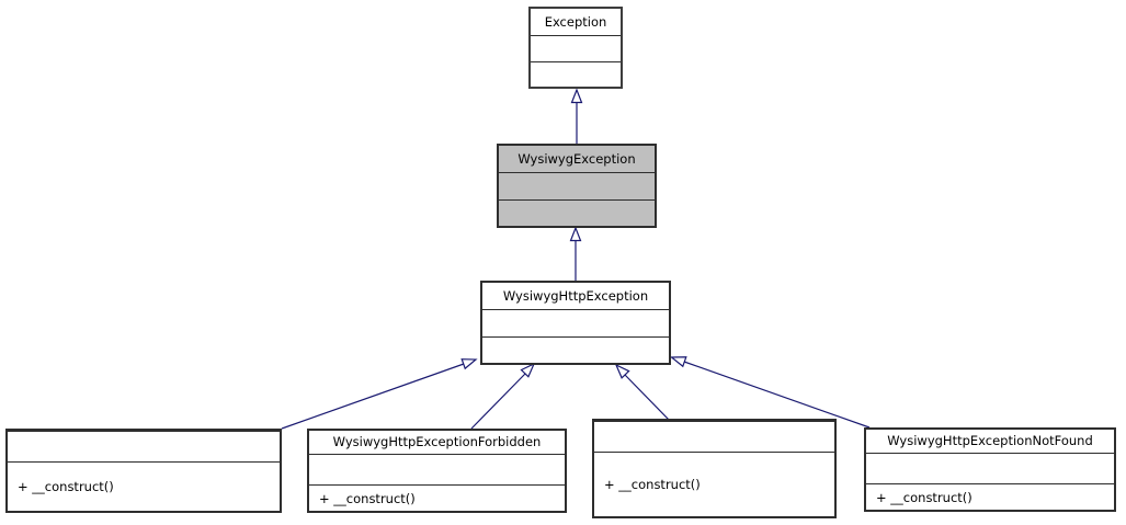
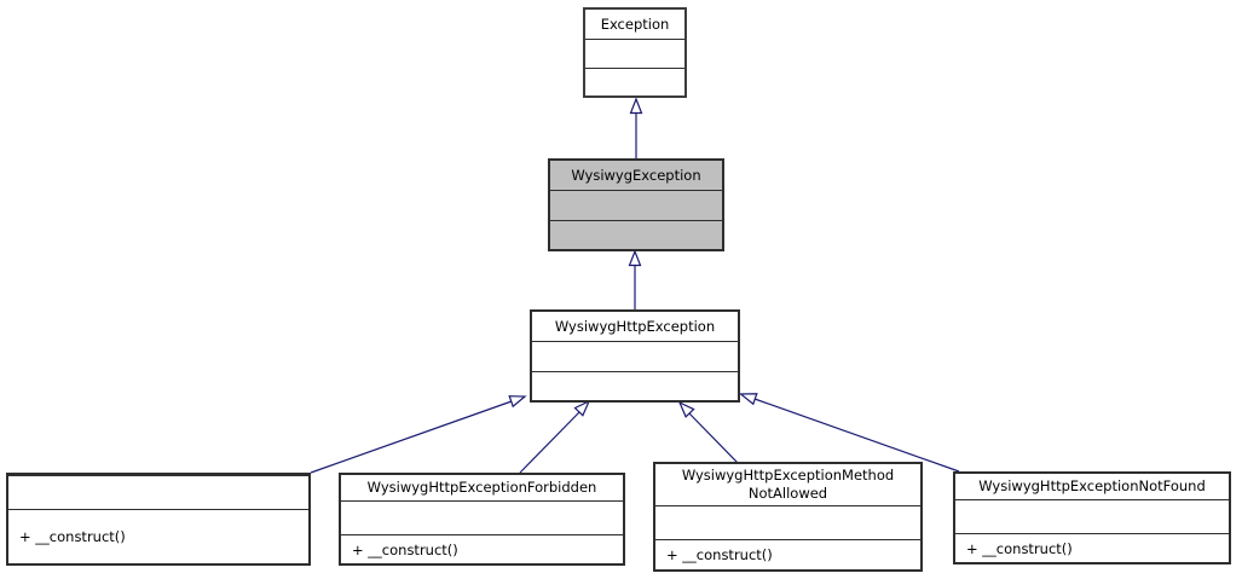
  Exception
  WysiwygException
  WysiwygHttpException
  + __construct()
  WysiwygHttpExceptionForbidden
  + __construct()
+ WysiwygHttpExceptionMethod
+ NotAllowed
  + __construct()
  WysiwygHttpExceptionNotFound
  + __construct()
